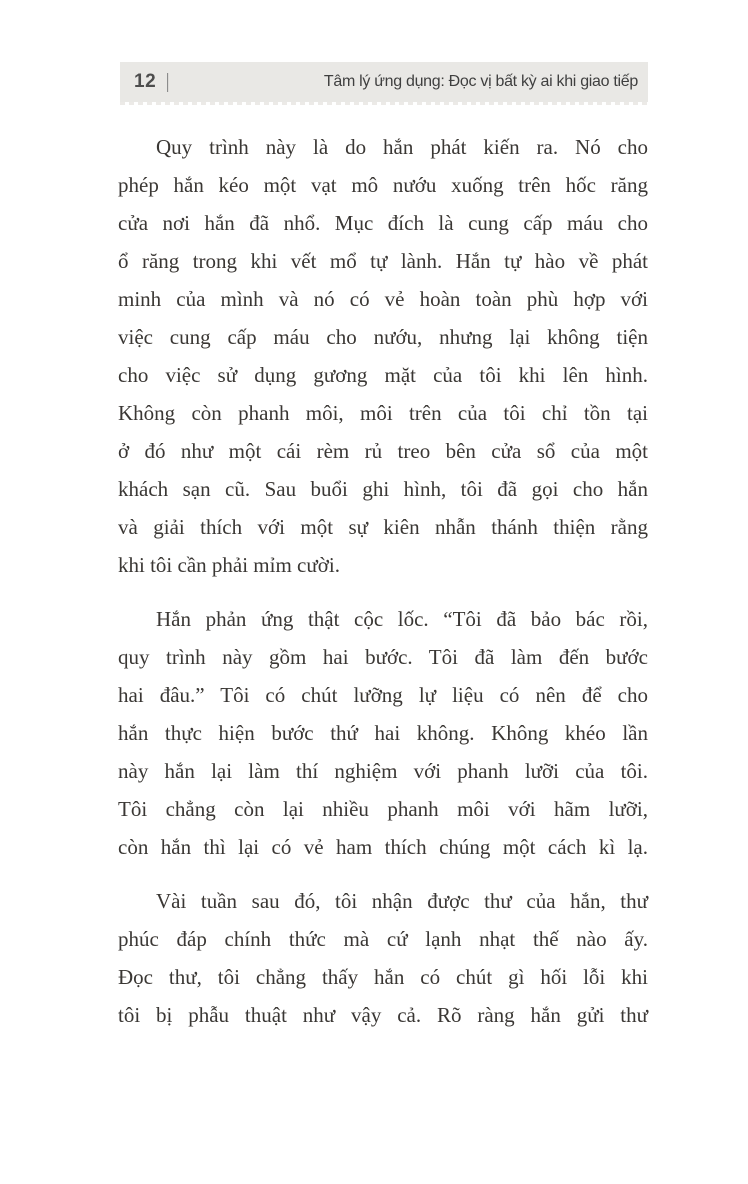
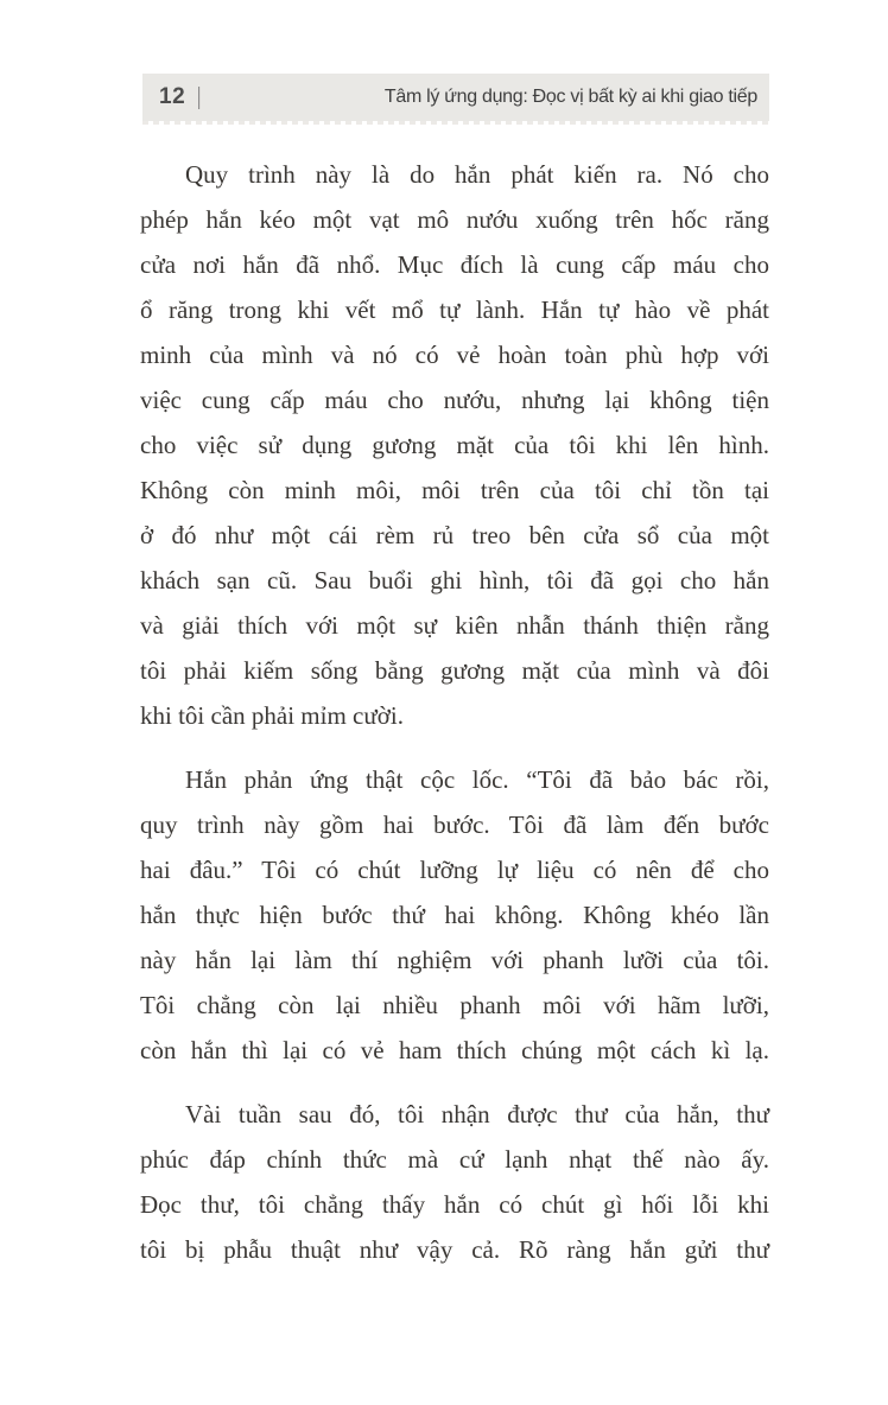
  12
  |
  Tâm lý ứng dụng: Đọc vị bất kỳ ai khi giao tiếp
  Quy trình này là do hắn phát kiến ra. Nó cho
  phép hắn kéo một vạt mô nướu xuống trên hốc răng
  cửa nơi hắn đã nhổ. Mục đích là cung cấp máu cho
  ổ răng trong khi vết mổ tự lành. Hắn tự hào về phát
  minh của mình và nó có vẻ hoàn toàn phù hợp với
  việc cung cấp máu cho nướu, nhưng lại không tiện
  cho việc sử dụng gương mặt của tôi khi lên hình.
- Không còn phanh môi, môi trên của tôi chỉ tồn tại
+ Không còn minh môi, môi trên của tôi chỉ tồn tại
  ở đó như một cái rèm rủ treo bên cửa sổ của một
  khách sạn cũ. Sau buổi ghi hình, tôi đã gọi cho hắn
  và giải thích với một sự kiên nhẫn thánh thiện rằng
+ tôi phải kiếm sống bằng gương mặt của mình và đôi
  khi tôi cần phải mỉm cười.
  Hắn phản ứng thật cộc lốc. “Tôi đã bảo bác rồi,
  quy trình này gồm hai bước. Tôi đã làm đến bước
  hai đâu.” Tôi có chút lưỡng lự liệu có nên để cho
  hắn thực hiện bước thứ hai không. Không khéo lần
  này hắn lại làm thí nghiệm với phanh lưỡi của tôi.
  Tôi chẳng còn lại nhiều phanh môi với hãm lưỡi,
  còn hắn thì lại có vẻ ham thích chúng một cách kì lạ.
  Vài tuần sau đó, tôi nhận được thư của hắn, thư
  phúc đáp chính thức mà cứ lạnh nhạt thế nào ấy.
  Đọc thư, tôi chẳng thấy hắn có chút gì hối lỗi khi
  tôi bị phẫu thuật như vậy cả. Rõ ràng hắn gửi thư
